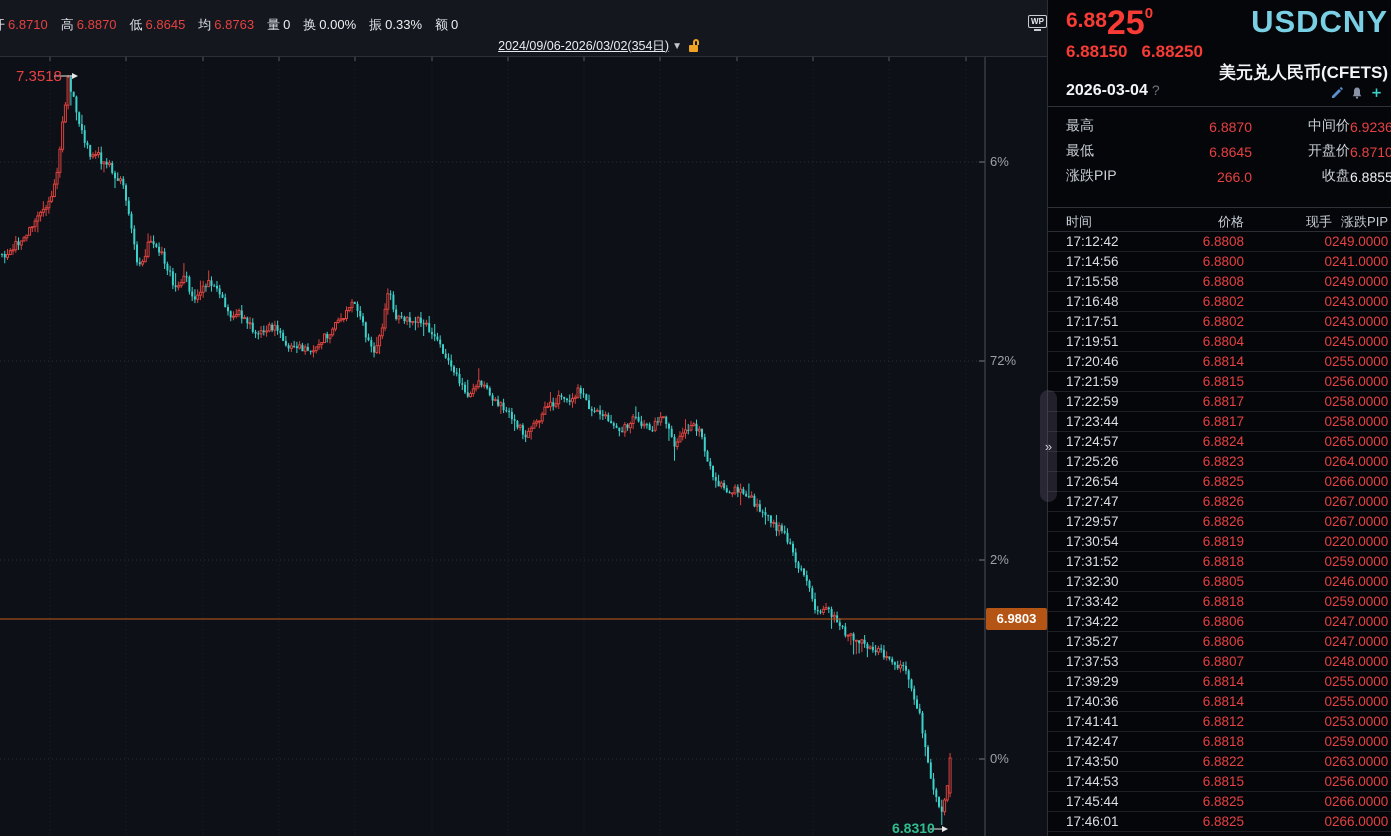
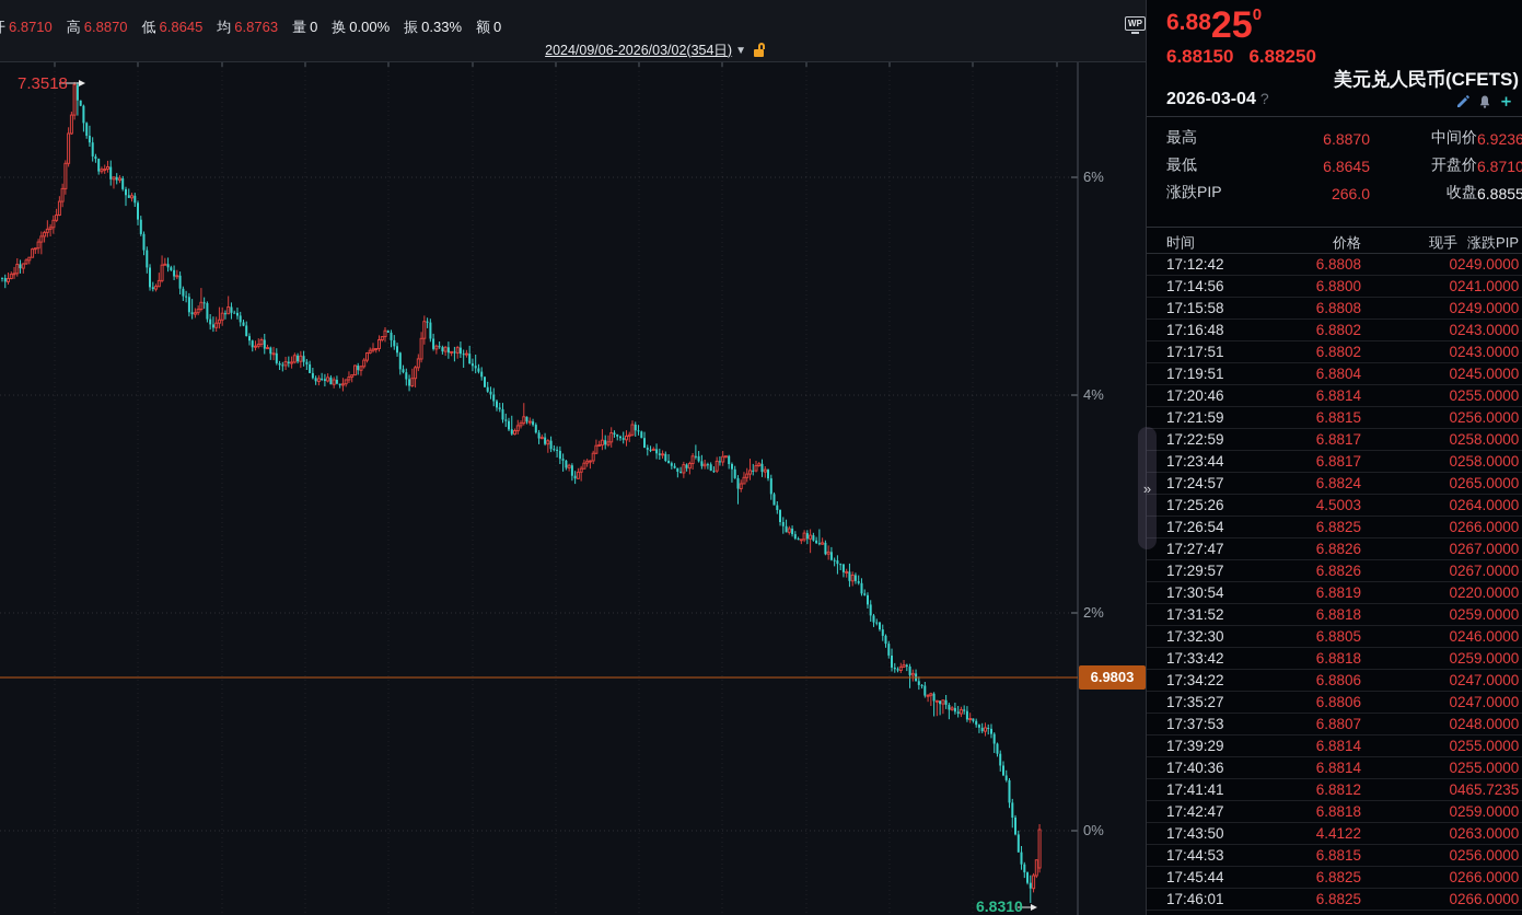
  6.8710
  高
  6.8870
  低
  6.8645
  均
  6.8763
  量
  0
  换
  0.00%
  振
  0.33%
  额
  0
  WP
  2024/09/06-2026/03/02(354日)
  ▼
  6%
- 72%
+ 4%
  2%
  0%
  6.9803
  7.3518
  6.8310
  6.88250
  6.88150 6.88250
- USDCNY
  美元兑人民币(CFETS)
  2026-03-04 ?
  ＋
  最高
  6.8870
  中间价
  6.9236
  最低
  6.8645
  开盘价
  6.8710
  涨跌PIP
  266.0
  收盘
  6.8855
  时间
  价格
  现手
  涨跌PIP
  17:12:42
  6.8808
  0
  249.0000
  17:14:56
  6.8800
  0
  241.0000
  17:15:58
  6.8808
  0
  249.0000
  17:16:48
  6.8802
  0
  243.0000
  17:17:51
  6.8802
  0
  243.0000
  17:19:51
  6.8804
  0
  245.0000
  17:20:46
  6.8814
  0
  255.0000
  17:21:59
  6.8815
  0
  256.0000
  17:22:59
  6.8817
  0
  258.0000
  17:23:44
  6.8817
  0
  258.0000
  17:24:57
  6.8824
  0
  265.0000
  17:25:26
- 6.8823
+ 4.5003
  0
  264.0000
  17:26:54
  6.8825
  0
  266.0000
  17:27:47
  6.8826
  0
  267.0000
  17:29:57
  6.8826
  0
  267.0000
  17:30:54
  6.8819
  0
  220.0000
  17:31:52
  6.8818
  0
  259.0000
  17:32:30
  6.8805
  0
  246.0000
  17:33:42
  6.8818
  0
  259.0000
  17:34:22
  6.8806
  0
  247.0000
  17:35:27
  6.8806
  0
  247.0000
  17:37:53
  6.8807
  0
  248.0000
  17:39:29
  6.8814
  0
  255.0000
  17:40:36
  6.8814
  0
  255.0000
  17:41:41
  6.8812
  0
- 253.0000
+ 465.7235
  17:42:47
  6.8818
  0
  259.0000
  17:43:50
- 6.8822
+ 4.4122
  0
  263.0000
  17:44:53
  6.8815
  0
  256.0000
  17:45:44
  6.8825
  0
  266.0000
  17:46:01
  6.8825
  0
  266.0000
  »
